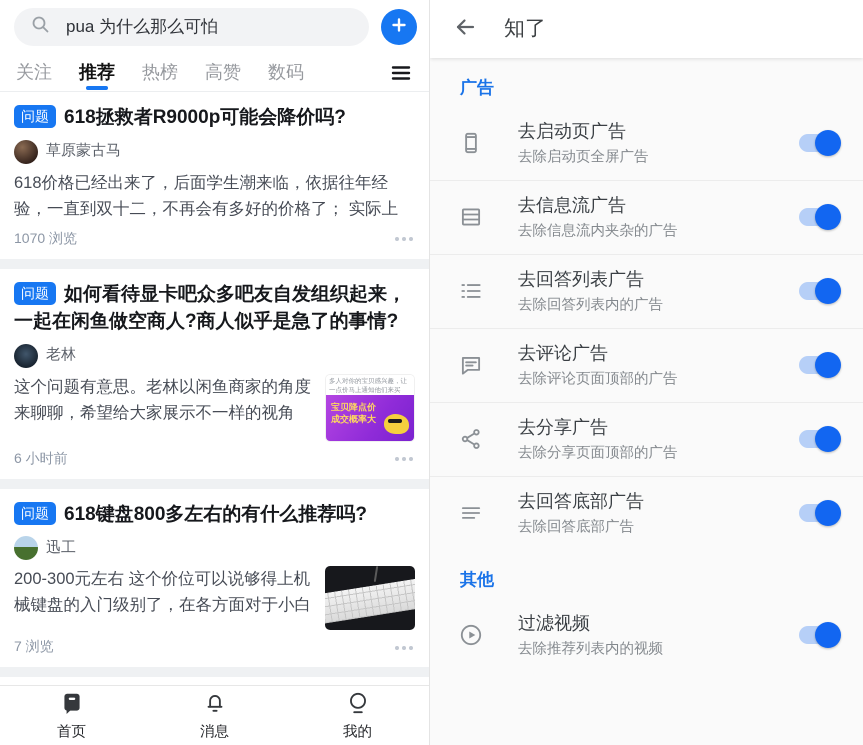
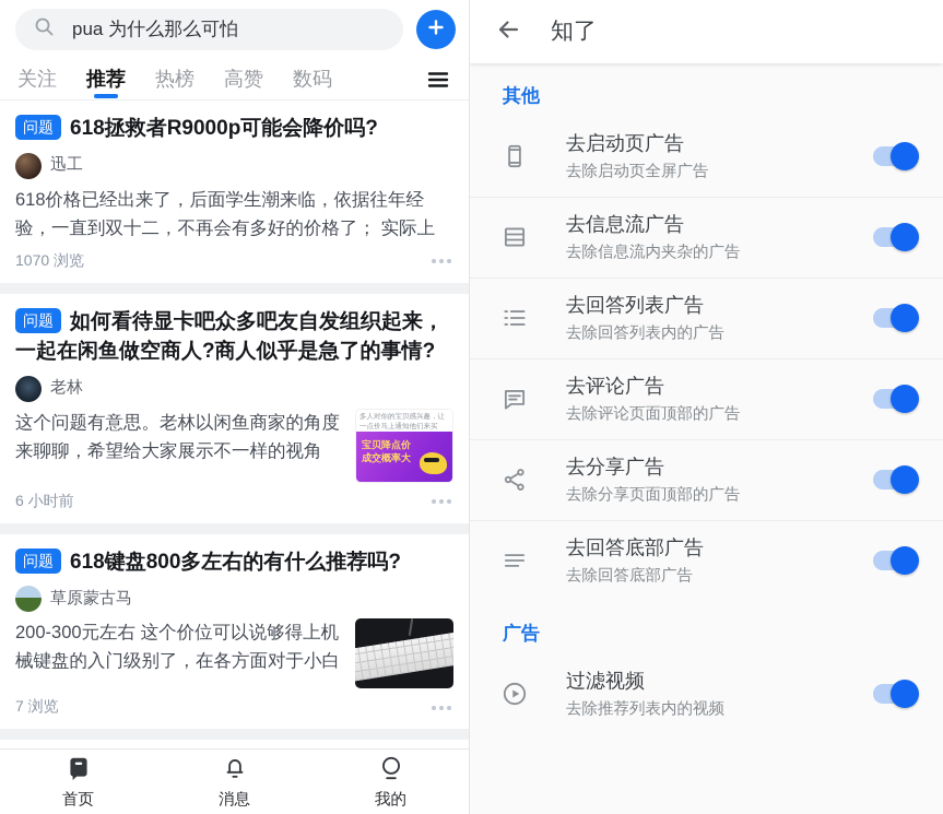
  pua 为什么那么可怕
  关注
  推荐
  热榜
  高赞
  数码
  问题 618拯救者R9000p可能会降价吗?
- 草原蒙古马
+ 迅工
  618价格已经出来了，后面学生潮来临，依据往年经验，一直到双十二，不再会有多好的价格了； 实际上
  1070 浏览
  问题 如何看待显卡吧众多吧友自发组织起来，一起在闲鱼做空商人?商人似乎是急了的事情?
  老林
  这个问题有意思。老林以闲鱼商家的角度来聊聊，希望给大家展示不一样的视角
  宝贝降点价
  成交概率大
  6 小时前
  问题 618键盘800多左右的有什么推荐吗?
- 迅工
+ 草原蒙古马
  200-300元左右 这个价位可以说够得上机械键盘的入门级别了，在各方面对于小白
  7 浏览
  首页
  消息
  我的
  知了
- 广告
+ 其他
  去启动页广告
  去除启动页全屏广告
  去信息流广告
  去除信息流内夹杂的广告
  去回答列表广告
  去除回答列表内的广告
  去评论广告
  去除评论页面顶部的广告
  去分享广告
  去除分享页面顶部的广告
  去回答底部广告
  去除回答底部广告
- 其他
+ 广告
  过滤视频
  去除推荐列表内的视频
